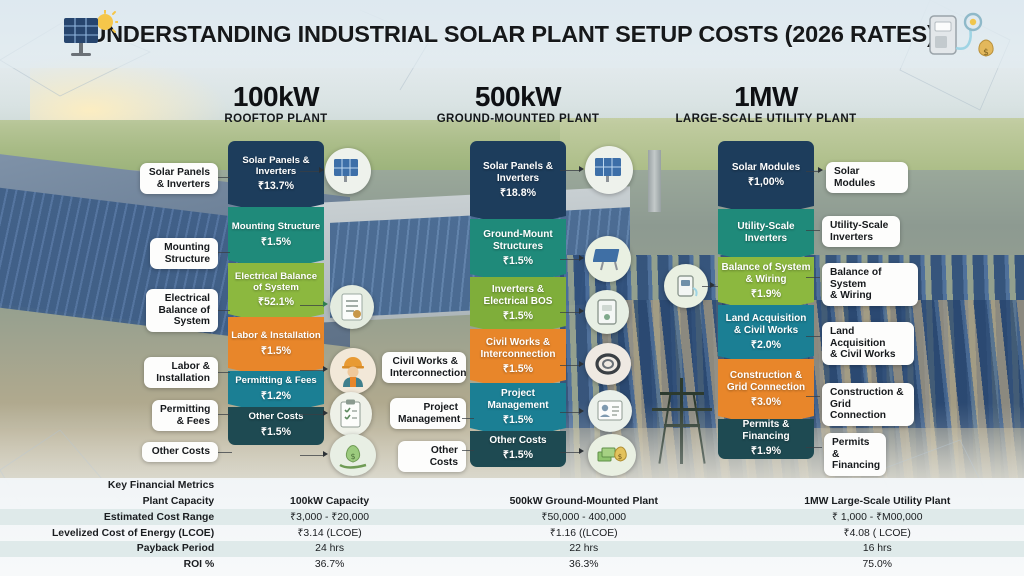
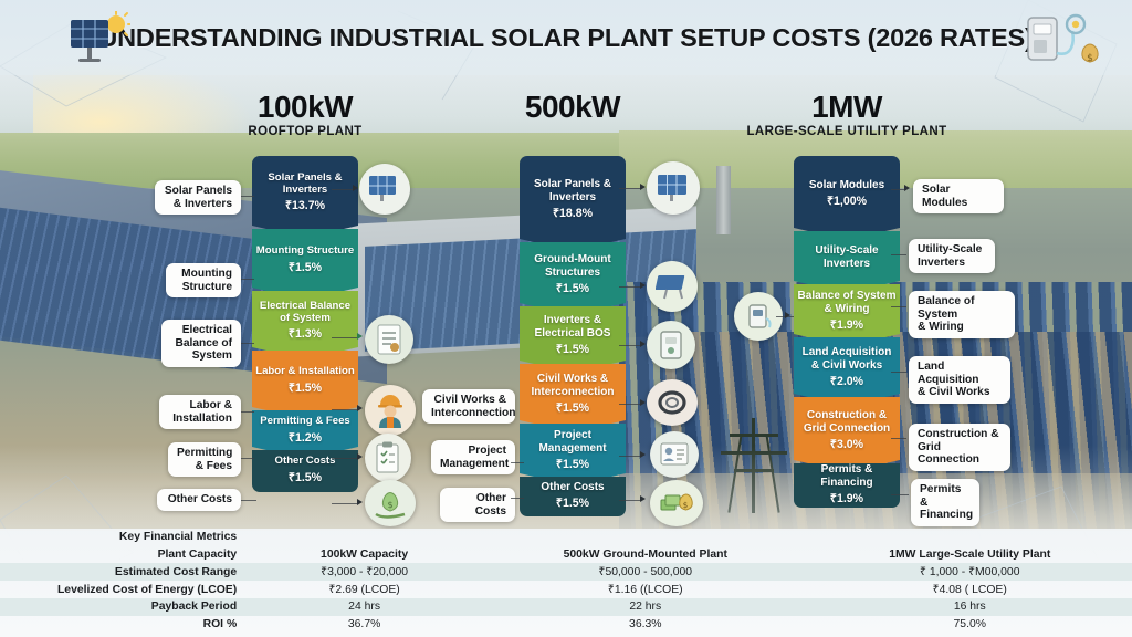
  NDERSTANDING INDUSTRIAL SOLAR PLANT SETUP COSTS (2026 RATES
  $
  100kW
  ROOFTOP PLANT
  500kW
- GROUND-MOUNTED PLANT
  1MW
  LARGE-SCALE UTILITY PLANT
  Solar Panels & Inverters
  ₹13.7%
  Mounting Structure
  ₹1.5%
  Electrical Balance of System
- ₹52.1%
+ ₹1.3%
  Labor & Installation
  ₹1.5%
  Permitting & Fees
  ₹1.2%
  Other Costs
  ₹1.5%
  Solar Panels
  & Inverters
  Mounting
  Structure
  Electrical
  Balance of
  System
  Labor &
  Installation
  Permitting
  & Fees
  Other Costs
  $
  Solar Panels & Inverters
  ₹18.8%
  Ground-Mount Structures
  ₹1.5%
  Inverters & Electrical BOS
  ₹1.5%
  Civil Works & Interconnection
  ₹1.5%
  Project Management
  ₹1.5%
  Other Costs
  ₹1.5%
  Civil Works &
  Interconnection
  Project
  Management
  Other Costs
  $
  Solar Modules
  ₹1,00%
  Utility-Scale Inverters
  Balance of System & Wiring
  ₹1.9%
  Land Acquisition & Civil Works
  ₹2.0%
  Construction & Grid Connection
  ₹3.0%
  Permits & Financing
  ₹1.9%
  Solar Modules
  Utility-Scale
  Inverters
  Balance of System
  & Wiring
  Land Acquisition
  & Civil Works
  Construction &
  Grid Connection
  Permits &
  Financing
  Key Financial Metrics
  Plant Capacity	100kW Capacity	500kW Ground-Mounted Plant	1MW Large-Scale Utility Plant
- Estimated Cost Range	₹3,000 - ₹20,000	₹50,000 - 400,000	₹ 1,000 - ₹M00,000
+ Estimated Cost Range	₹3,000 - ₹20,000	₹50,000 - 500,000	₹ 1,000 - ₹M00,000
- Levelized Cost of Energy (LCOE)	₹3.14 (LCOE)	₹1.16 ((LCOE)	₹4.08 ( LCOE)
+ Levelized Cost of Energy (LCOE)	₹2.69 (LCOE)	₹1.16 ((LCOE)	₹4.08 ( LCOE)
  Payback Period	24 hrs	22 hrs	16 hrs
  ROI %	36.7%	36.3%	75.0%
